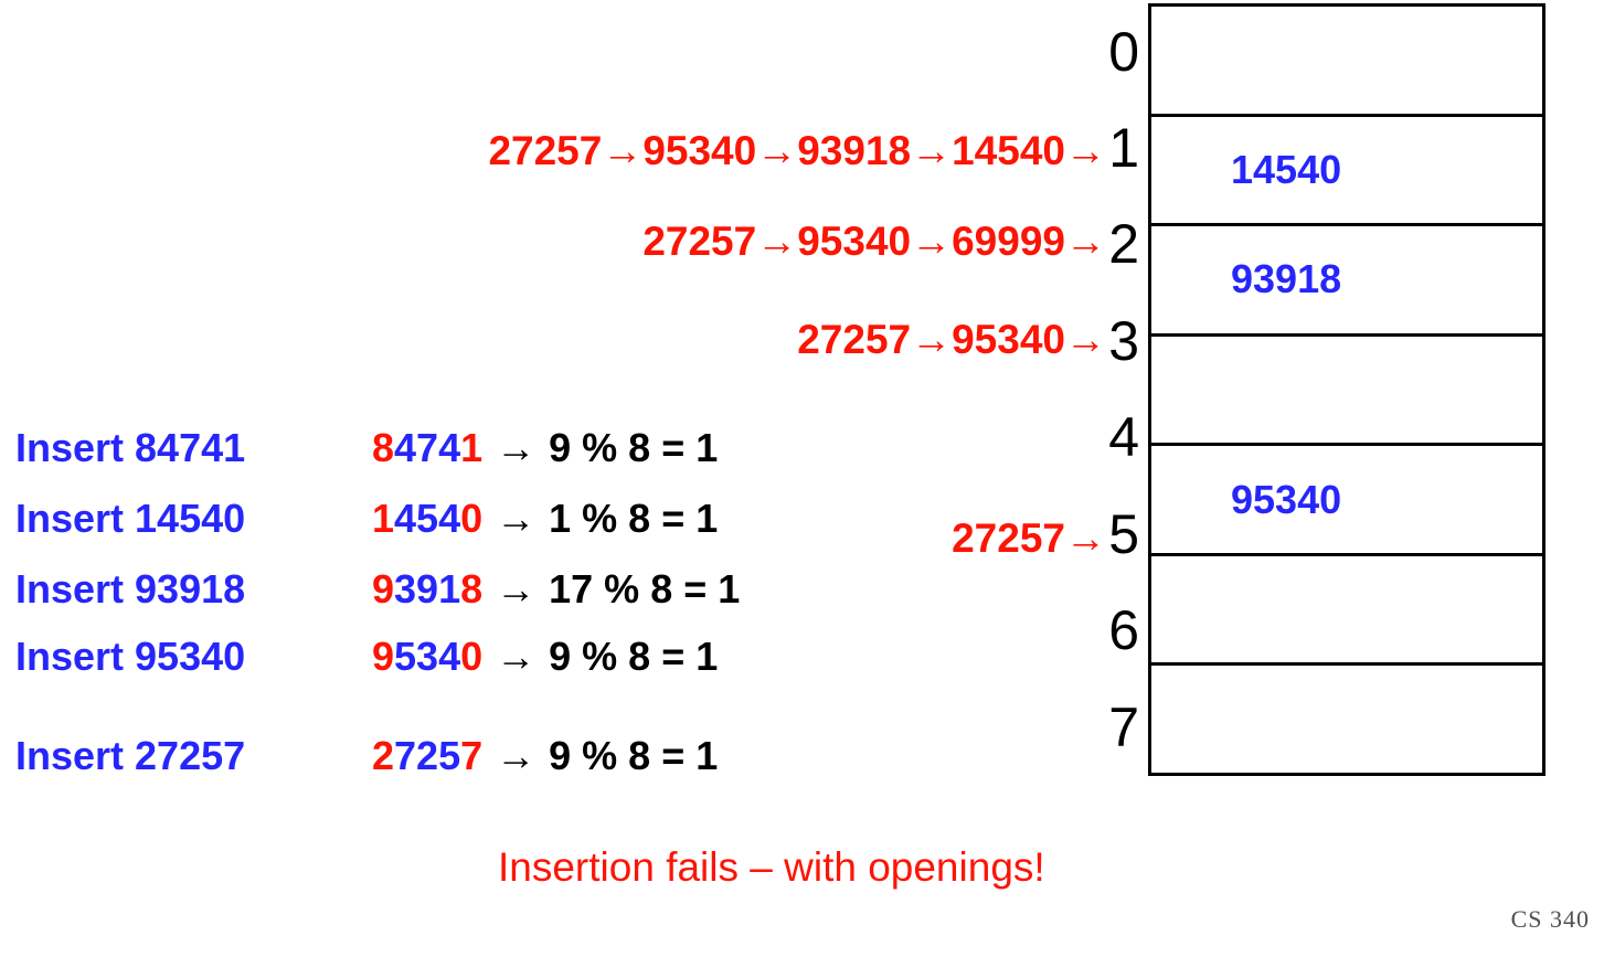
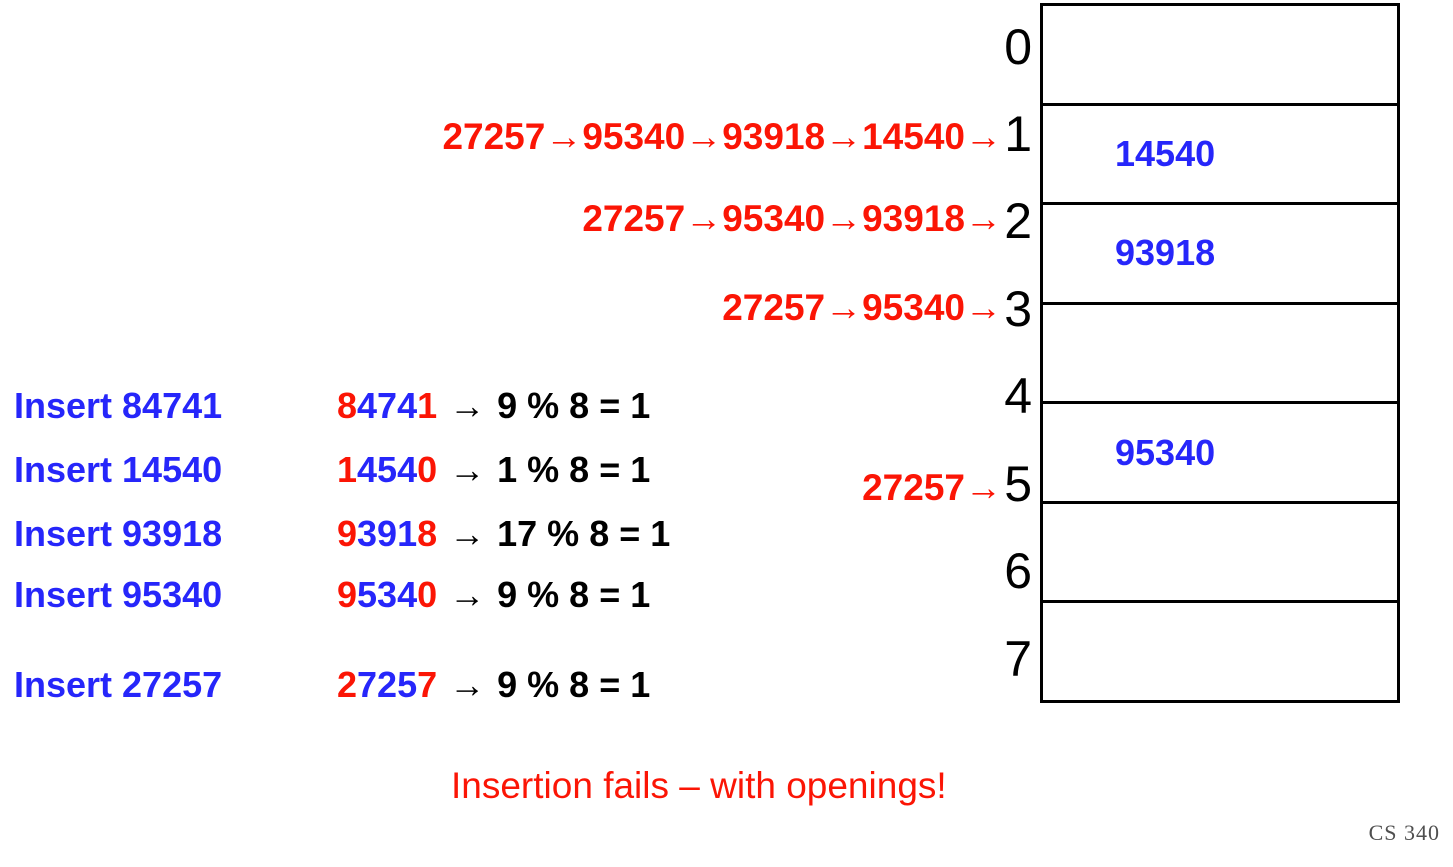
  Insert 84741
  84741 → 9 % 8 = 1
  Insert 14540
  14540 → 1 % 8 = 1
  Insert 93918
  93918 → 17 % 8 = 1
  Insert 95340
  95340 → 9 % 8 = 1
  Insert 27257
  27257 → 9 % 8 = 1
  27257→95340→93918→14540→
- 27257→95340→69999→
+ 27257→95340→93918→
  27257→95340→
  27257→
  0
  1
  2
  3
  4
  5
  6
  7
  14540
  93918
  95340
  Insertion fails – with openings!
  CS 340
